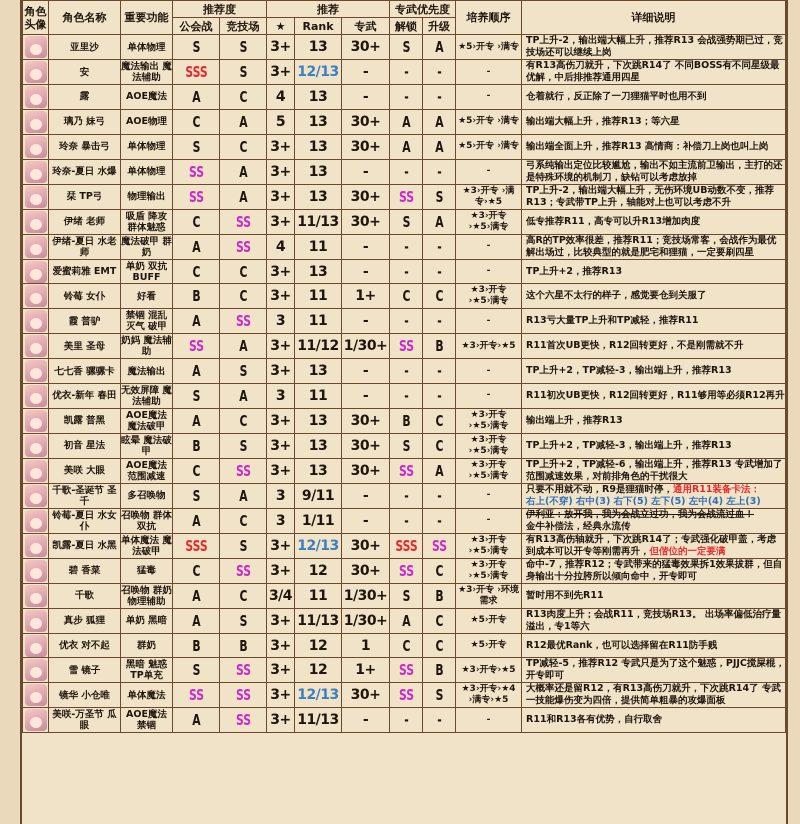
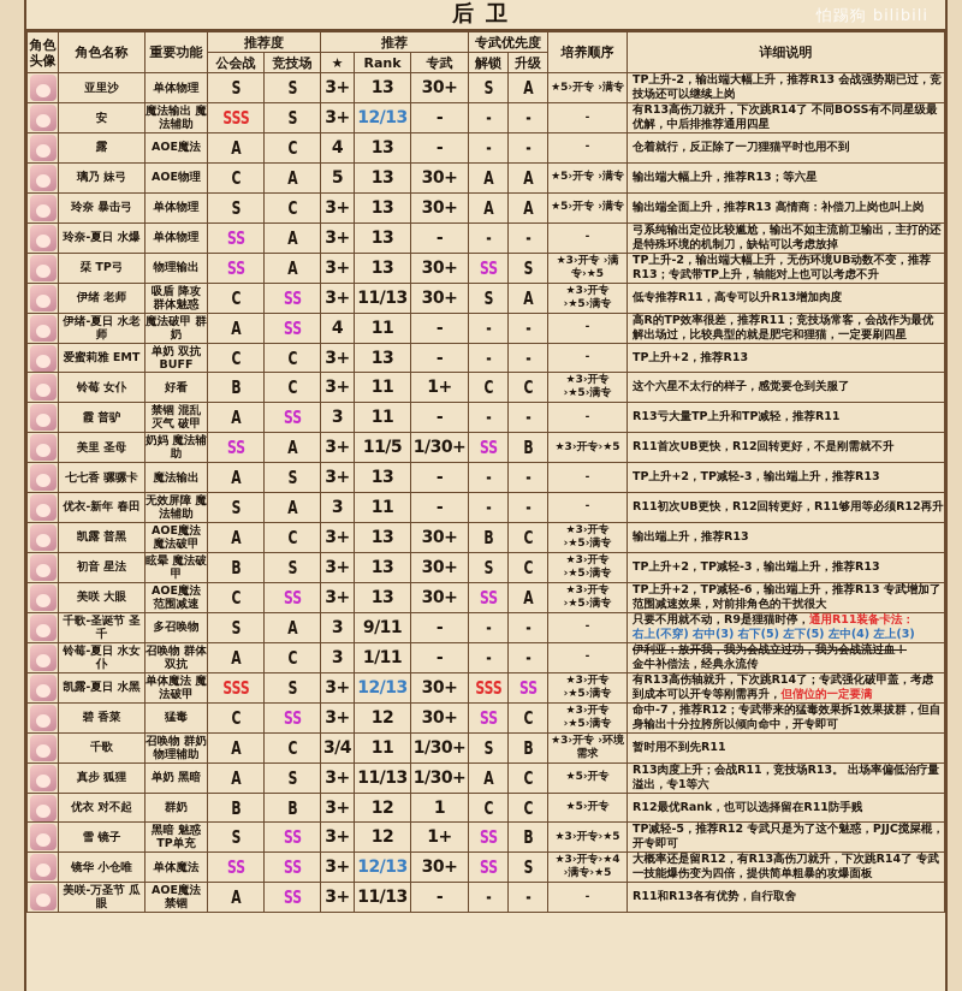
+ 后卫
+ 怕踢狗 bilibili
  角色头像	角色名称	重要功能	推荐度	推荐	专武优先度	培养顺序	详细说明
  公会战	竞技场	★	Rank	专武	解锁	升级
  	亚里沙	单体物理	S	S	3+	13	30+	S	A	★5›开专 ›满专	TP上升-2，输出端大幅上升，推荐R13 会战强势期已过，竞技场还可以继续上岗
  	安	魔法输出 魔法辅助	SSS	S	3+	12/13	-	-	-	-	有R13高伤刀就升，下次跳R14了 不同BOSS有不同星级最优解，中后排推荐通用四星
  	露	AOE魔法	A	C	4	13	-	-	-	-	仓着就行，反正除了一刀狸猫平时也用不到
  	璃乃 妹弓	AOE物理	C	A	5	13	30+	A	A	★5›开专 ›满专	输出端大幅上升，推荐R13；等六星
  	玲奈 暴击弓	单体物理	S	C	3+	13	30+	A	A	★5›开专 ›满专	输出端全面上升，推荐R13 高情商：补偿刀上岗也叫上岗
  	玲奈-夏日 水爆	单体物理	SS	A	3+	13	-	-	-	-	弓系纯输出定位比较尴尬，输出不如主流前卫输出，主打的还是特殊环境的机制刀，缺钻可以考虑放掉
  	栞 TP弓	物理输出	SS	A	3+	13	30+	SS	S	★3›开专 ›满专›★5	TP上升-2，输出端大幅上升，无伤环境UB动数不变，推荐R13；专武带TP上升，轴能对上也可以考虑不升
  	伊绪 老师	吸盾 降攻 群体魅惑	C	SS	3+	11/13	30+	S	A	★3›开专 ›★5›满专	低专推荐R11，高专可以升R13增加肉度
  	伊绪-夏日 水老师	魔法破甲 群奶	A	SS	4	11	-	-	-	-	高R的TP效率很差，推荐R11；竞技场常客，会战作为最优解出场过，比较典型的就是肥宅和狸猫，一定要刷四星
  	爱蜜莉雅 EMT	单奶 双抗BUFF	C	C	3+	13	-	-	-	-	TP上升+2，推荐R13
  	铃莓 女仆	好看	B	C	3+	11	1+	C	C	★3›开专 ›★5›满专	这个六星不太行的样子，感觉要仓到关服了
  	霞 普驴	禁锢 混乱 灭气 破甲	A	SS	3	11	-	-	-	-	R13亏大量TP上升和TP减轻，推荐R11
- 	美里 圣母	奶妈 魔法辅助	SS	A	3+	11/12	1/30+	SS	B	★3›开专›★5	R11首次UB更快，R12回转更好，不是刚需就不升
+ 	美里 圣母	奶妈 魔法辅助	SS	A	3+	11/5	1/30+	SS	B	★3›开专›★5	R11首次UB更快，R12回转更好，不是刚需就不升
  	七七香 骡骡卡	魔法输出	A	S	3+	13	-	-	-	-	TP上升+2，TP减轻-3，输出端上升，推荐R13
  	优衣-新年 春田	无效屏障 魔法辅助	S	A	3	11	-	-	-	-	R11初次UB更快，R12回转更好，R11够用等必须R12再升
  	凯露 普黑	AOE魔法 魔法破甲	A	C	3+	13	30+	B	C	★3›开专 ›★5›满专	输出端上升，推荐R13
  	初音 星法	眩晕 魔法破甲	B	S	3+	13	30+	S	C	★3›开专 ›★5›满专	TP上升+2，TP减轻-3，输出端上升，推荐R13
  	美咲 大眼	AOE魔法 范围减速	C	SS	3+	13	30+	SS	A	★3›开专 ›★5›满专	TP上升+2，TP减轻-6，输出端上升，推荐R13 专武增加了范围减速效果，对前排角色的干扰很大
  	千歌-圣诞节 圣千	多召唤物	S	A	3	9/11	-	-	-	-	只要不用就不动，R9是狸猫时停，通用R11装备卡法：右上(不穿) 右中(3) 右下(5) 左下(5) 左中(4) 左上(3)
  	铃莓-夏日 水女仆	召唤物 群体双抗	A	C	3	1/11	-	-	-	-	伊利亚：放开我，我为会战立过功，我为会战流过血！金牛补偿法，经典永流传
  	凯露-夏日 水黑	单体魔法 魔法破甲	SSS	S	3+	12/13	30+	SSS	SS	★3›开专 ›★5›满专	有R13高伤轴就升，下次跳R14了；专武强化破甲盖，考虑到成本可以开专等刚需再升，但偕位的一定要满
  	碧 香菜	猛毒	C	SS	3+	12	30+	SS	C	★3›开专 ›★5›满专	命中-7，推荐R12；专武带来的猛毒效果拆1效果拔群，但自身输出十分拉胯所以倾向命中，开专即可
  	千歌	召唤物 群奶 物理辅助	A	C	3/4	11	1/30+	S	B	★3›开专 ›环境需求	暂时用不到先R11
  	真步 狐狸	单奶 黑暗	A	S	3+	11/13	1/30+	A	C	★5›开专	R13肉度上升；会战R11，竞技场R13。 出场率偏低治疗量溢出，专1等六
  	优衣 对不起	群奶	B	B	3+	12	1	C	C	★5›开专	R12最优Rank，也可以选择留在R11防手贱
  	雪 镜子	黑暗 魅惑 TP单充	S	SS	3+	12	1+	SS	B	★3›开专›★5	TP减轻-5，推荐R12 专武只是为了这个魅惑，PJJC搅屎棍，开专即可
  	镜华 小仓唯	单体魔法	SS	SS	3+	12/13	30+	SS	S	★3›开专›★4 ›满专›★5	大概率还是留R12，有R13高伤刀就升，下次跳R14了 专武一技能爆伤变为四倍，提供简单粗暴的攻爆面板
  	美咲-万圣节 瓜眼	AOE魔法 禁锢	A	SS	3+	11/13	-	-	-	-	R11和R13各有优势，自行取舍
